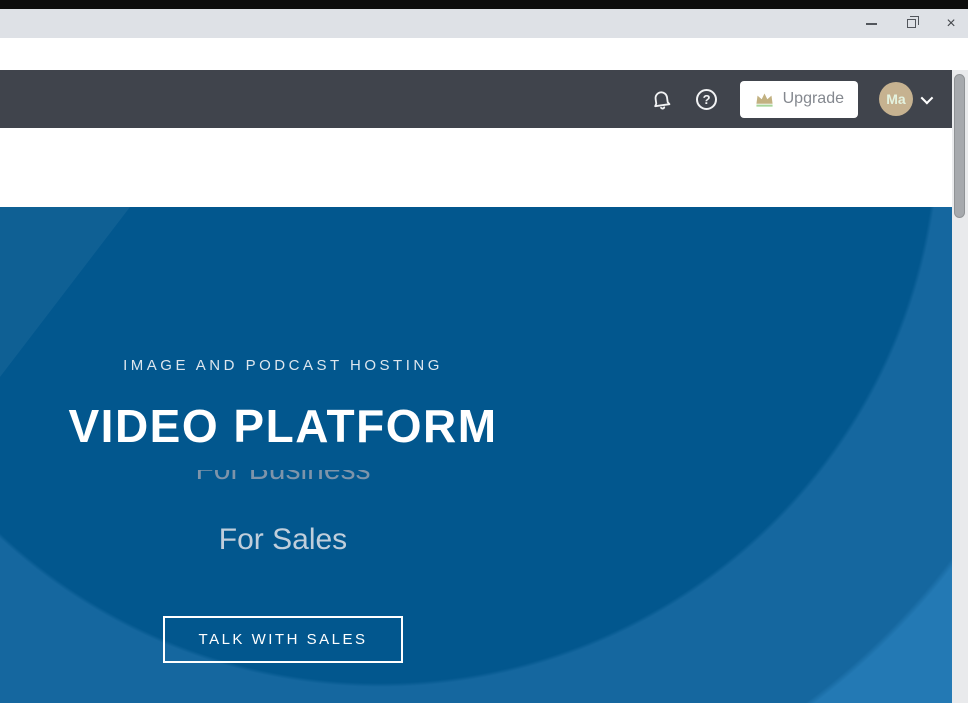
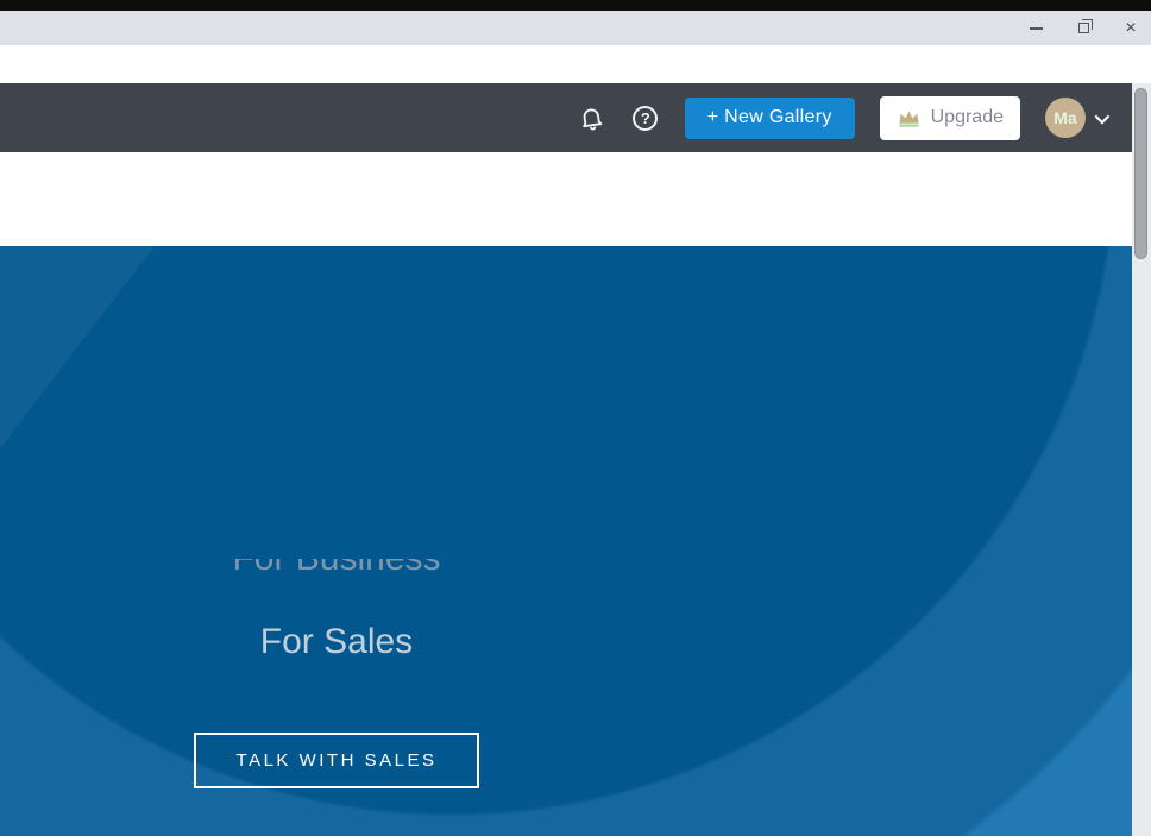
  ×
  ?
+ + New Gallery
  Upgrade
  Ma
- IMAGE AND PODCAST HOSTING
- VIDEO PLATFORM
  For Business
  For Sales
  TALK WITH SALES
